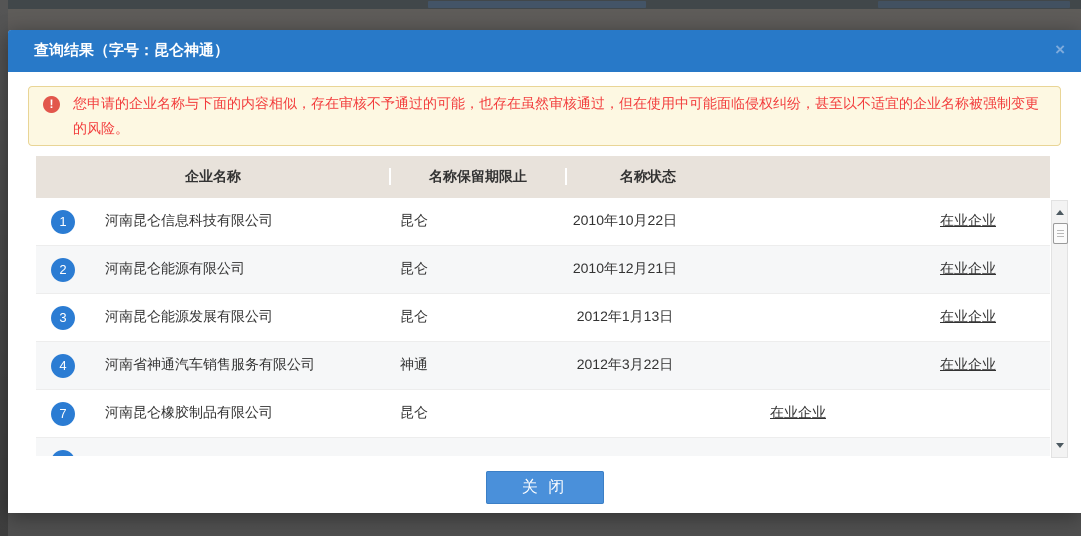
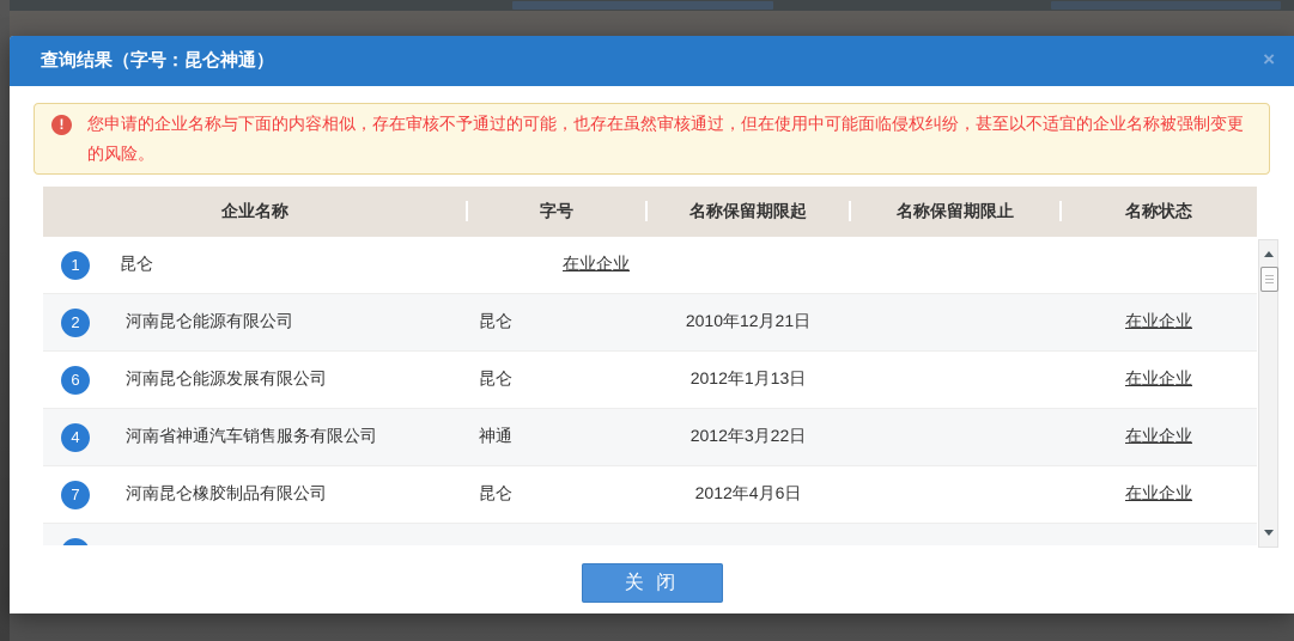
  查询结果（字号：昆仑神通）
  ×
  !
  您申请的企业名称与下面的内容相似，存在审核不予通过的可能，也存在虽然审核通过，但在使用中可能面临侵权纠纷，甚至以不适宜的企业名称被强制变更的风险。
  企业名称
+ 字号
+ 名称保留期限起
  名称保留期限止
  名称状态
  1
- 河南昆仑信息科技有限公司
  昆仑
- 2010年10月22日
  在业企业
  2
  河南昆仑能源有限公司
  昆仑
  2010年12月21日
  在业企业
- 3
+ 6
  河南昆仑能源发展有限公司
  昆仑
  2012年1月13日
  在业企业
  4
  河南省神通汽车销售服务有限公司
  神通
  2012年3月22日
  在业企业
  7
  河南昆仑橡胶制品有限公司
  昆仑
+ 2012年4月6日
  在业企业
  关 闭
